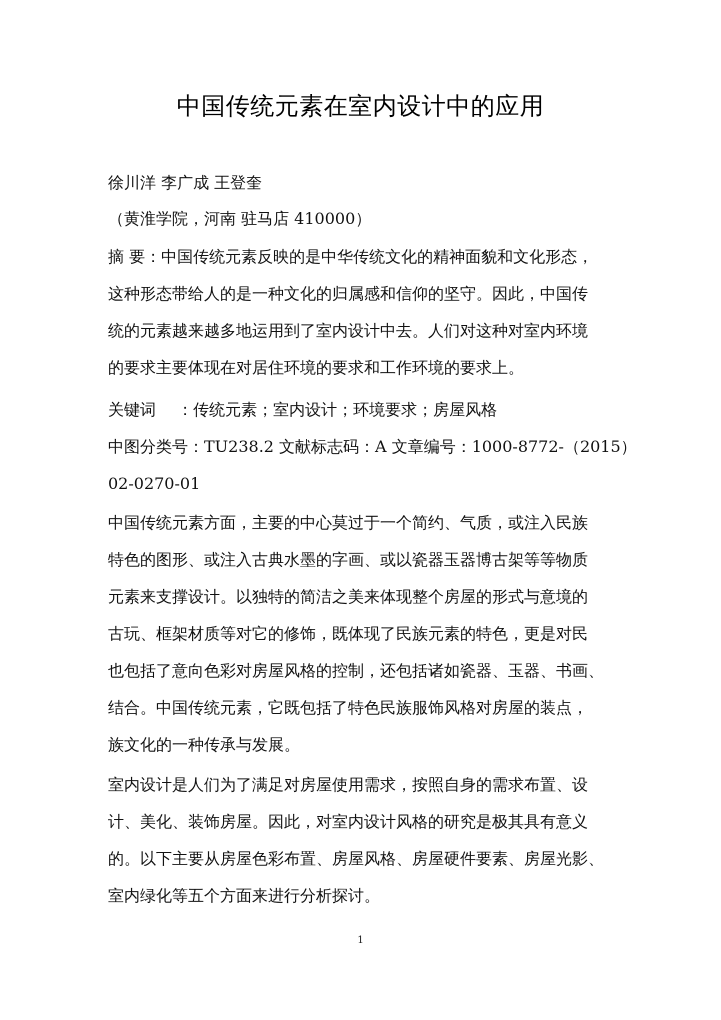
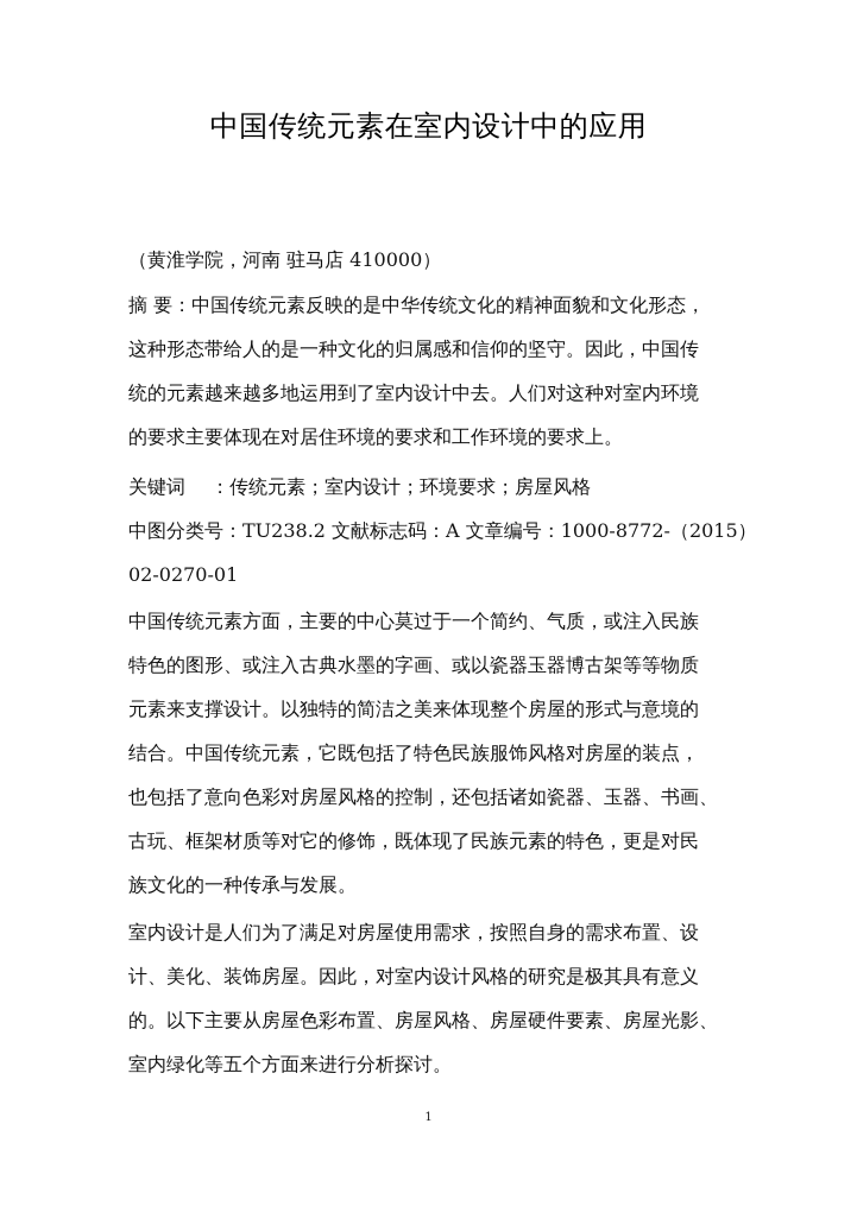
  中国传统元素在室内设计中的应用
- 徐川洋 李广成 王登奎
  （黄淮学院，河南 驻马店 410000）
  摘 要：中国传统元素反映的是中华传统文化的精神面貌和文化形态，
  这种形态带给人的是一种文化的归属感和信仰的坚守。因此，中国传
  统的元素越来越多地运用到了室内设计中去。人们对这种对室内环境
  的要求主要体现在对居住环境的要求和工作环境的要求上。
  关键词 ：传统元素；室内设计；环境要求；房屋风格
  中图分类号：TU238.2 文献标志码：A 文章编号：1000-8772-（2015）
  02-0270-01
  中国传统元素方面，主要的中心莫过于一个简约、气质，或注入民族
  特色的图形、或注入古典水墨的字画、或以瓷器玉器博古架等等物质
  元素来支撑设计。以独特的简洁之美来体现整个房屋的形式与意境的
- 古玩、框架材质等对它的修饰，既体现了民族元素的特色，更是对民
+ 结合。中国传统元素，它既包括了特色民族服饰风格对房屋的装点，
  也包括了意向色彩对房屋风格的控制，还包括诸如瓷器、玉器、书画、
- 结合。中国传统元素，它既包括了特色民族服饰风格对房屋的装点，
+ 古玩、框架材质等对它的修饰，既体现了民族元素的特色，更是对民
  族文化的一种传承与发展。
  室内设计是人们为了满足对房屋使用需求，按照自身的需求布置、设
  计、美化、装饰房屋。因此，对室内设计风格的研究是极其具有意义
  的。以下主要从房屋色彩布置、房屋风格、房屋硬件要素、房屋光影、
  室内绿化等五个方面来进行分析探讨。
  1
